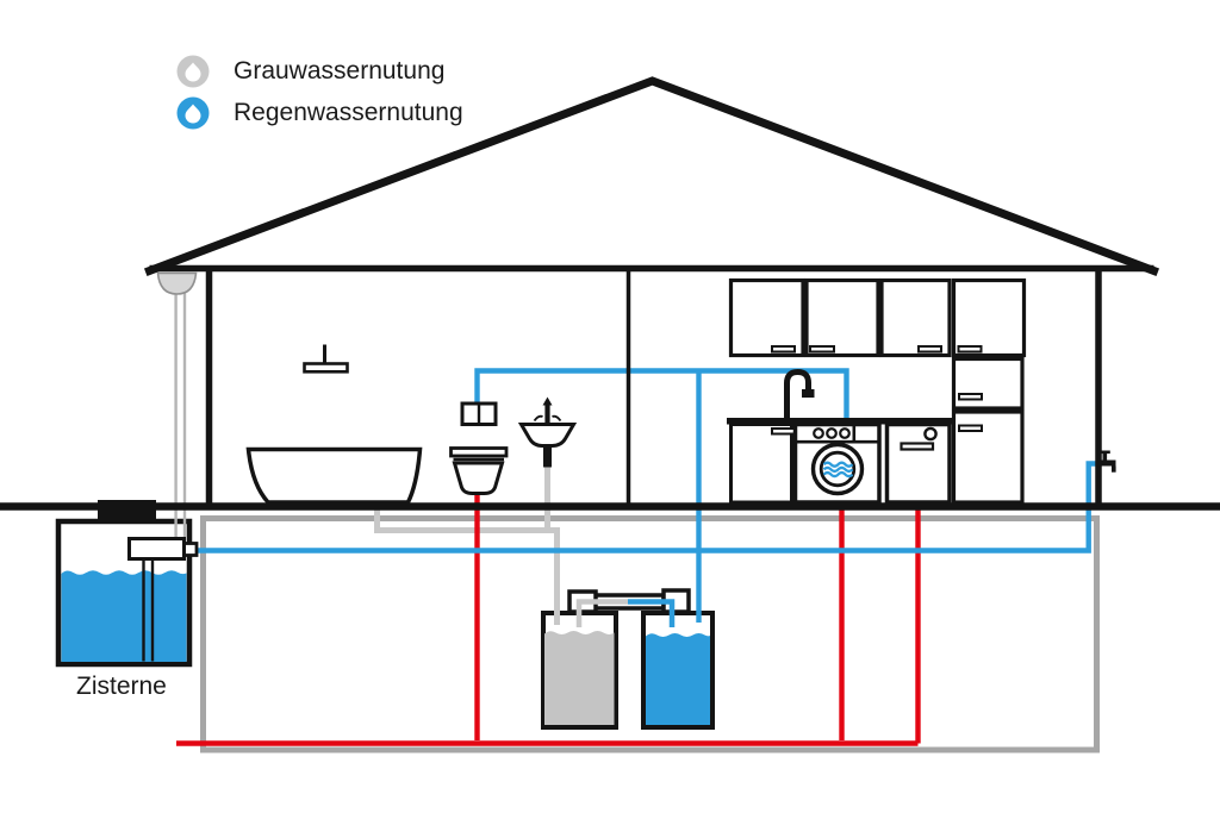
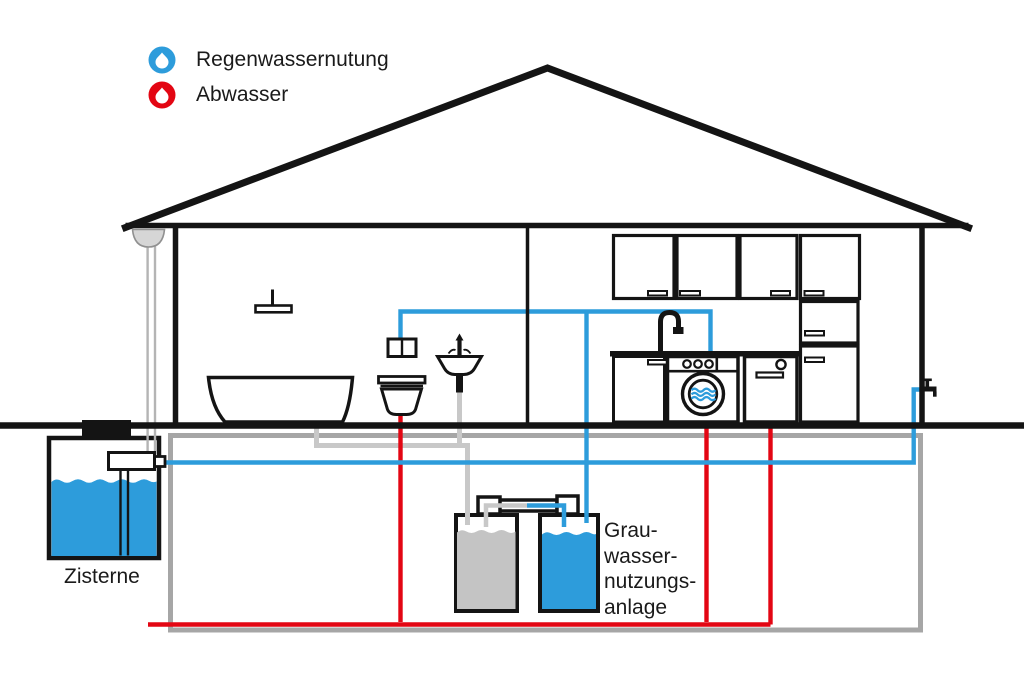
- Grauwassernutung
  Regenwassernutung
+ Abwasser
  Zisterne
+ Grau-
+ wasser-
+ nutzungs-
+ anlage
